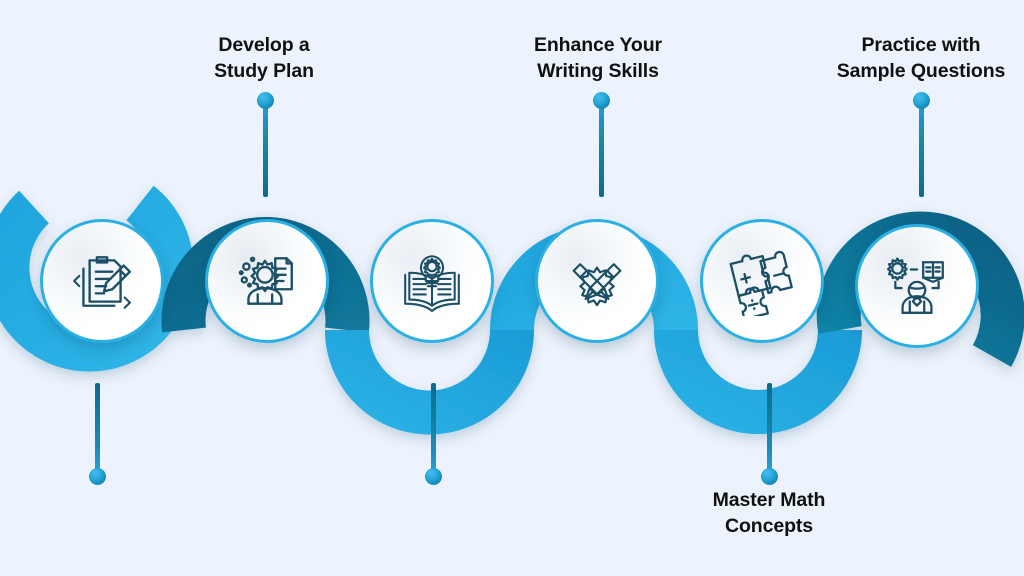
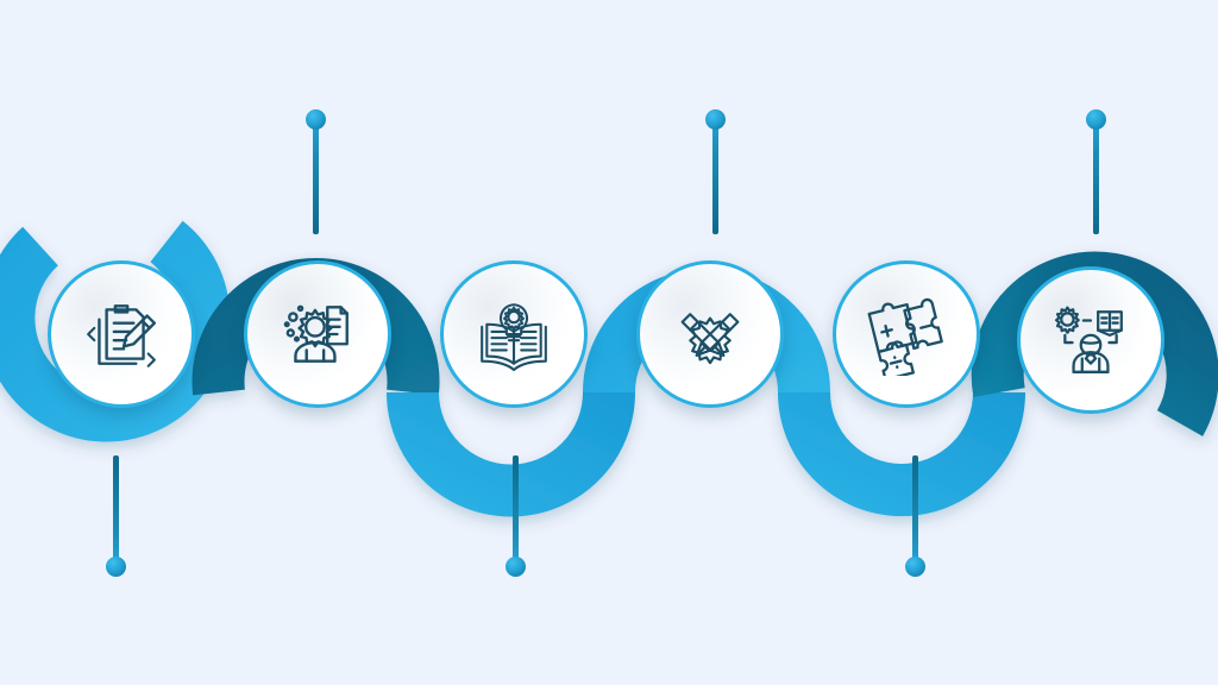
- Develop a
- Study Plan
- Enhance Your
- Writing Skills
- Master Math
- Concepts
- Practice with
- Sample Questions
